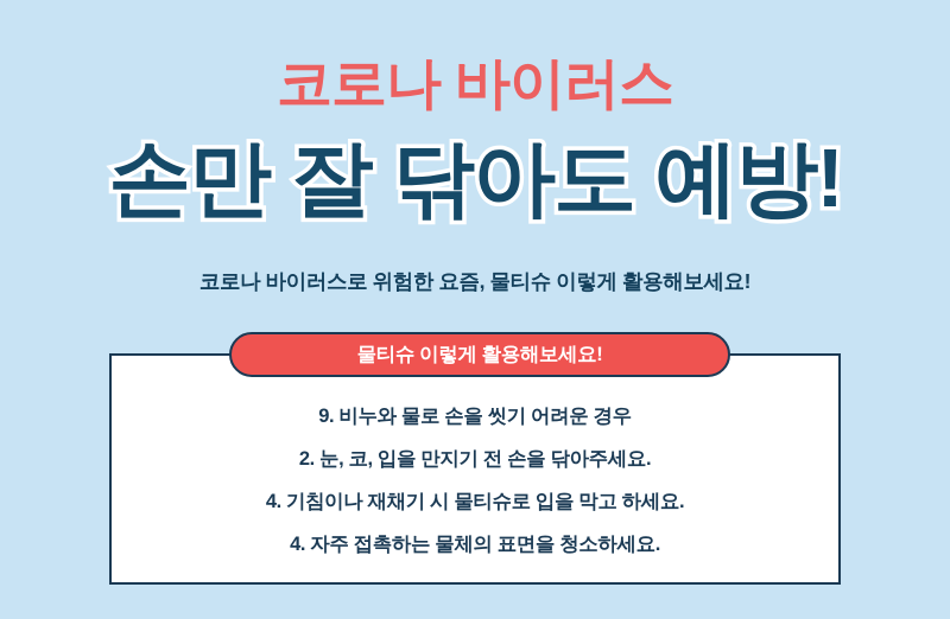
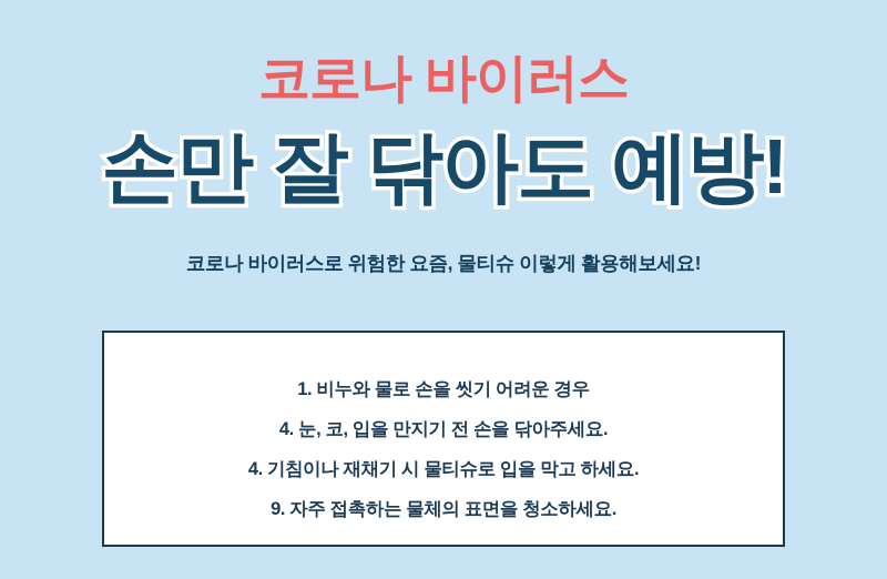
  코로나 바이러스
  손만 잘 닦아도 예방!
  코로나 바이러스로 위험한 요즘, 물티슈 이렇게 활용해보세요!
- 물티슈 이렇게 활용해보세요!
- 9. 비누와 물로 손을 씻기 어려운 경우
+ 1. 비누와 물로 손을 씻기 어려운 경우
- 2. 눈, 코, 입을 만지기 전 손을 닦아주세요.
+ 4. 눈, 코, 입을 만지기 전 손을 닦아주세요.
  4. 기침이나 재채기 시 물티슈로 입을 막고 하세요.
- 4. 자주 접촉하는 물체의 표면을 청소하세요.
+ 9. 자주 접촉하는 물체의 표면을 청소하세요.
